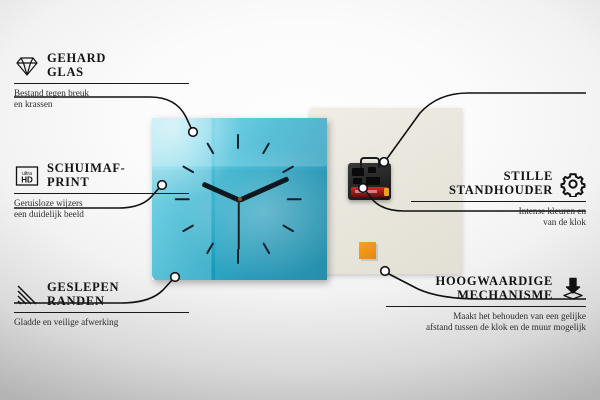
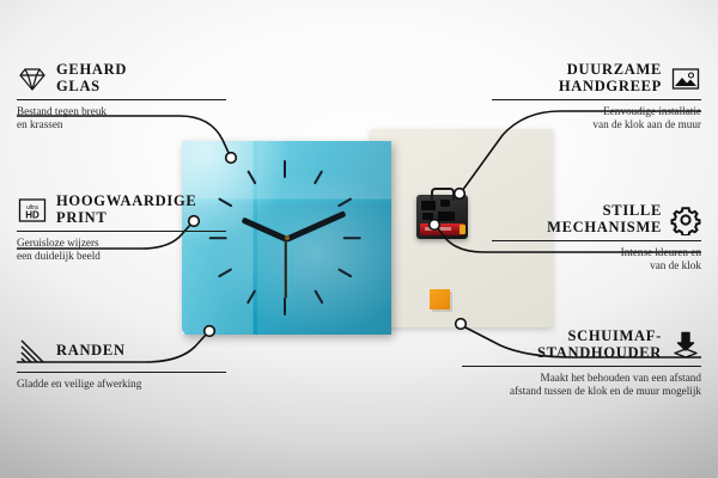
  GEHARD
  GLAS
  Bestand tegen breuk
  en krassen
  HD
- SCHUIMAF-
+ HOOGWAARDIGE
  PRINT
  Geruisloze wijzers
  een duidelijk beeld
- GESLEPEN
  RANDEN
  Gladde en veilige afwerking
+ DUURZAME
+ HANDGREEP
+ Eenvoudige installatie
+ van de klok aan de muur
  STILLE
- STANDHOUDER
+ MECHANISME
  Intense kleuren en
  van de klok
- HOOGWAARDIGE
+ SCHUIMAF-
- MECHANISME
+ STANDHOUDER
- Maakt het behouden van een gelijke
+ Maakt het behouden van een afstand
  afstand tussen de klok en de muur mogelijk
